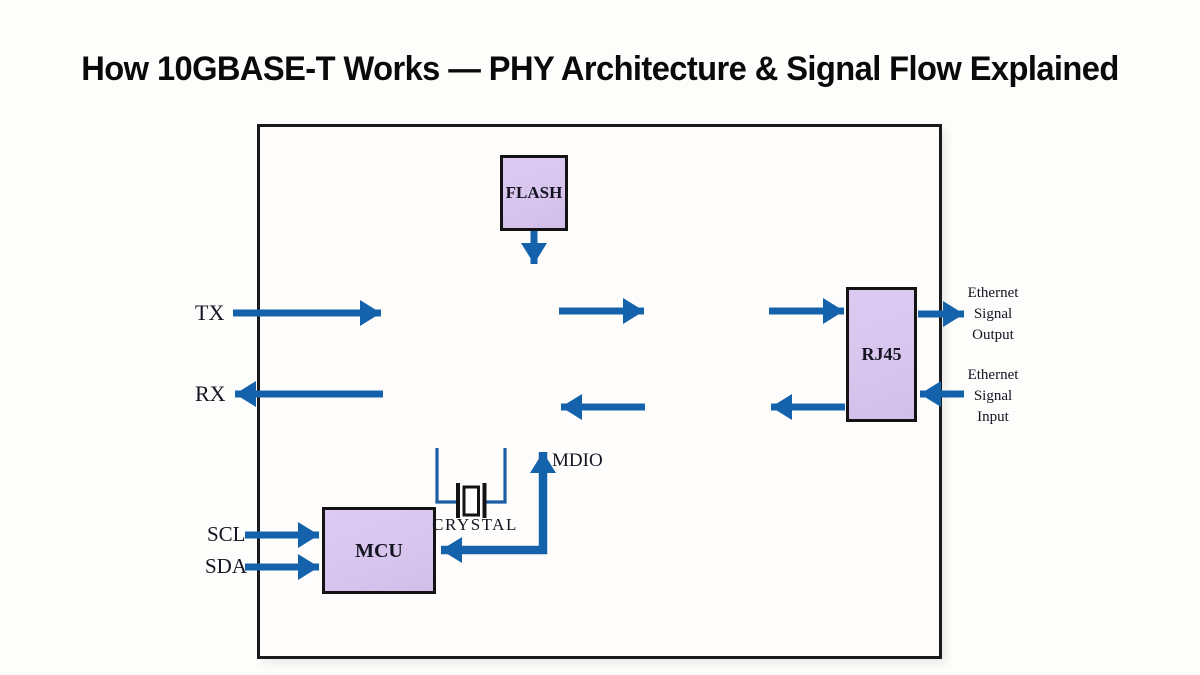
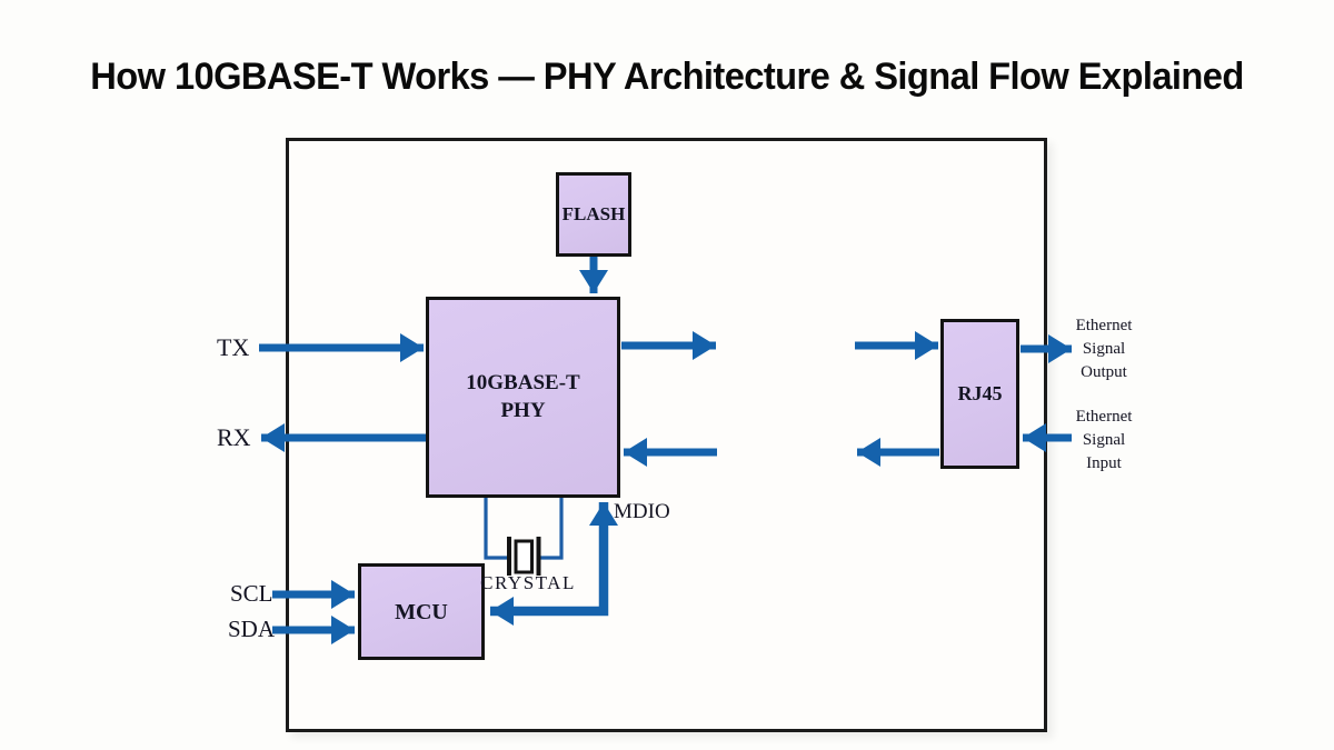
  How 10GBASE-T Works — PHY Architecture & Signal Flow Explained
  FLASH
+ 10GBASE-T
+ PHY
  RJ45
  MCU
  TX
  RX
  SCL
  SDA
  MDIO
  CRYSTAL
  Ethernet
  Signal
  Output
  Ethernet
  Signal
  Input
